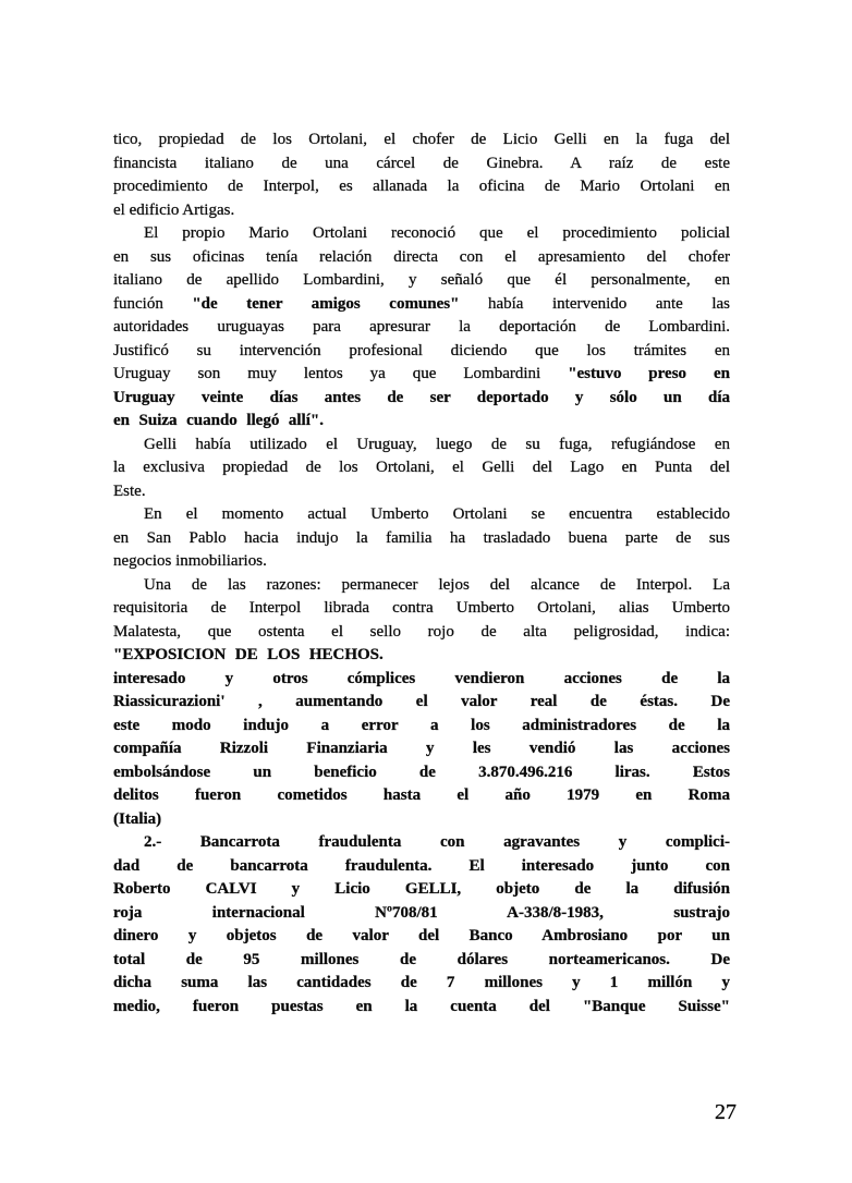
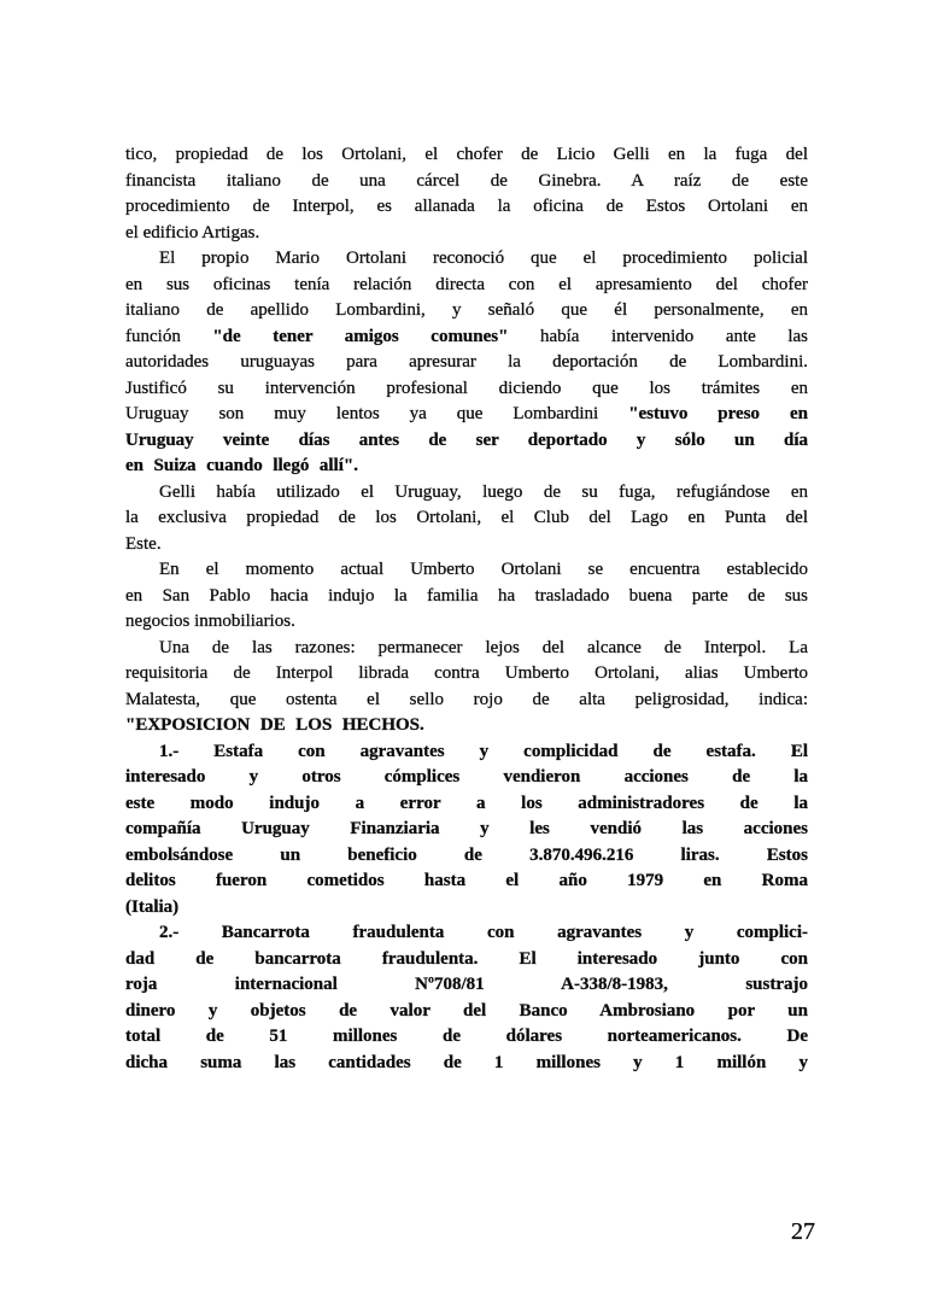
  tico, propiedad de los Ortolani, el chofer de Licio Gelli en la fuga del
  financista italiano de una cárcel de Ginebra. A raíz de este
- procedimiento de Interpol, es allanada la oficina de Mario Ortolani en
+ procedimiento de Interpol, es allanada la oficina de Estos Ortolani en
  el edificio Artigas.
  El propio Mario Ortolani reconoció que el procedimiento policial
  en sus oficinas tenía relación directa con el apresamiento del chofer
  italiano de apellido Lombardini, y señaló que él personalmente, en
  función "de tener amigos comunes" había intervenido ante las
  autoridades uruguayas para apresurar la deportación de Lombardini.
  Justificó su intervención profesional diciendo que los trámites en
  Uruguay son muy lentos ya que Lombardini "estuvo preso en
  Uruguay veinte días antes de ser deportado y sólo un día
  en Suiza cuando llegó allí".
  Gelli había utilizado el Uruguay, luego de su fuga, refugiándose en
- la exclusiva propiedad de los Ortolani, el Gelli del Lago en Punta del
+ la exclusiva propiedad de los Ortolani, el Club del Lago en Punta del
  Este.
  En el momento actual Umberto Ortolani se encuentra establecido
  en San Pablo hacia indujo la familia ha trasladado buena parte de sus
  negocios inmobiliarios.
  Una de las razones: permanecer lejos del alcance de Interpol. La
  requisitoria de Interpol librada contra Umberto Ortolani, alias Umberto
  Malatesta, que ostenta el sello rojo de alta peligrosidad, indica:
  "EXPOSICION DE LOS HECHOS.
+ 1.- Estafa con agravantes y complicidad de estafa. El
  interesado y otros cómplices vendieron acciones de la
- Riassicurazioni' , aumentando el valor real de éstas. De
  este modo indujo a error a los administradores de la
- compañía Rizzoli Finanziaria y les vendió las acciones
+ compañía Uruguay Finanziaria y les vendió las acciones
  embolsándose un beneficio de 3.870.496.216 liras. Estos
  delitos fueron cometidos hasta el año 1979 en Roma
  (Italia)
  2.- Bancarrota fraudulenta con agravantes y complici-
  dad de bancarrota fraudulenta. El interesado junto con
- Roberto CALVI y Licio GELLI, objeto de la difusión
  roja internacional Nº708/81 A-338/8-1983, sustrajo
  dinero y objetos de valor del Banco Ambrosiano por un
- total de 95 millones de dólares norteamericanos. De
+ total de 51 millones de dólares norteamericanos. De
- dicha suma las cantidades de 7 millones y 1 millón y
+ dicha suma las cantidades de 1 millones y 1 millón y
- medio, fueron puestas en la cuenta del "Banque Suisse"
  27
